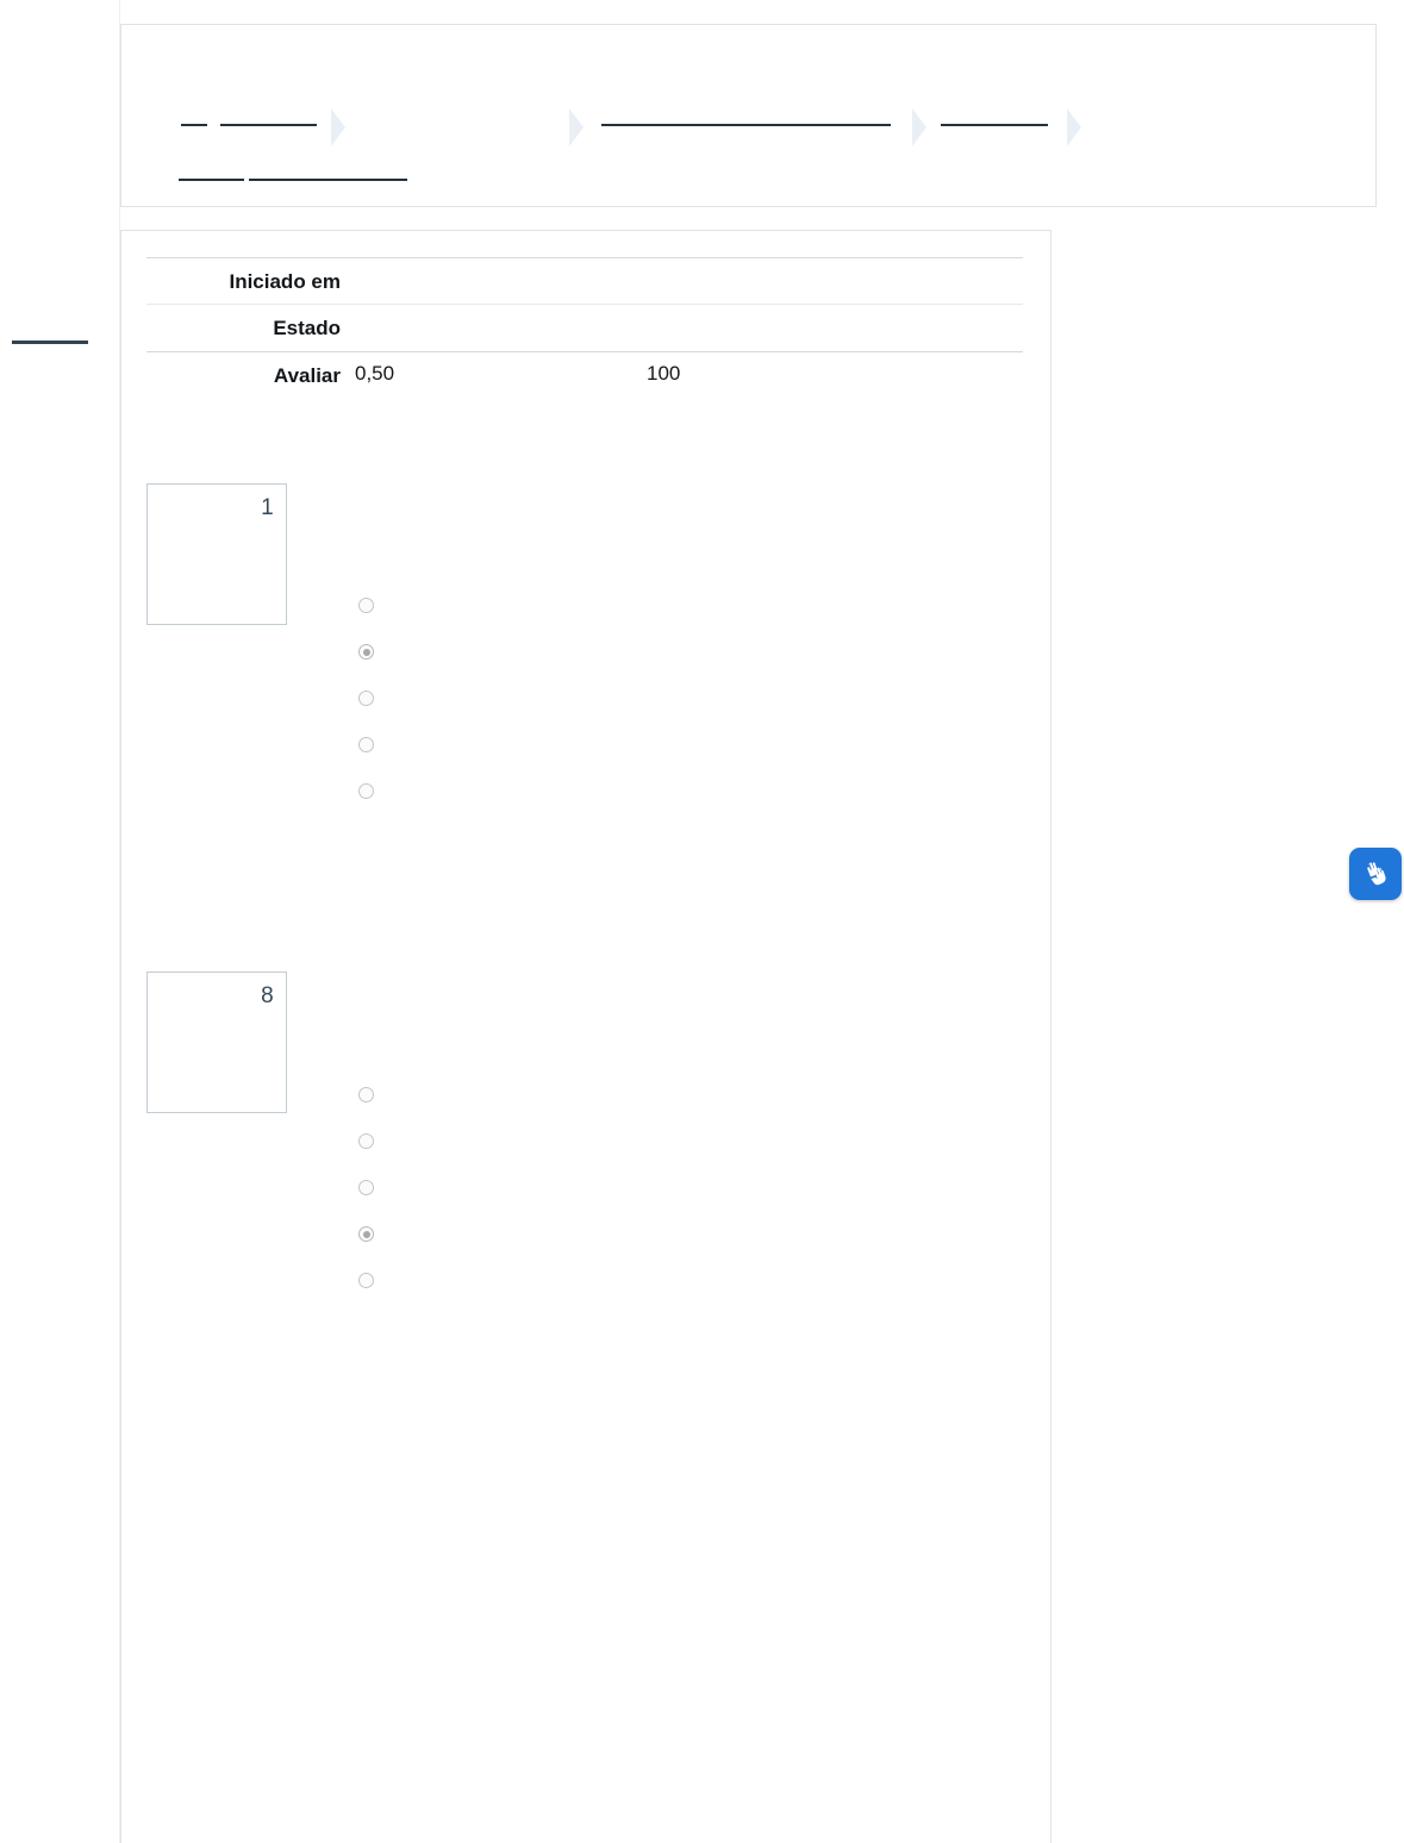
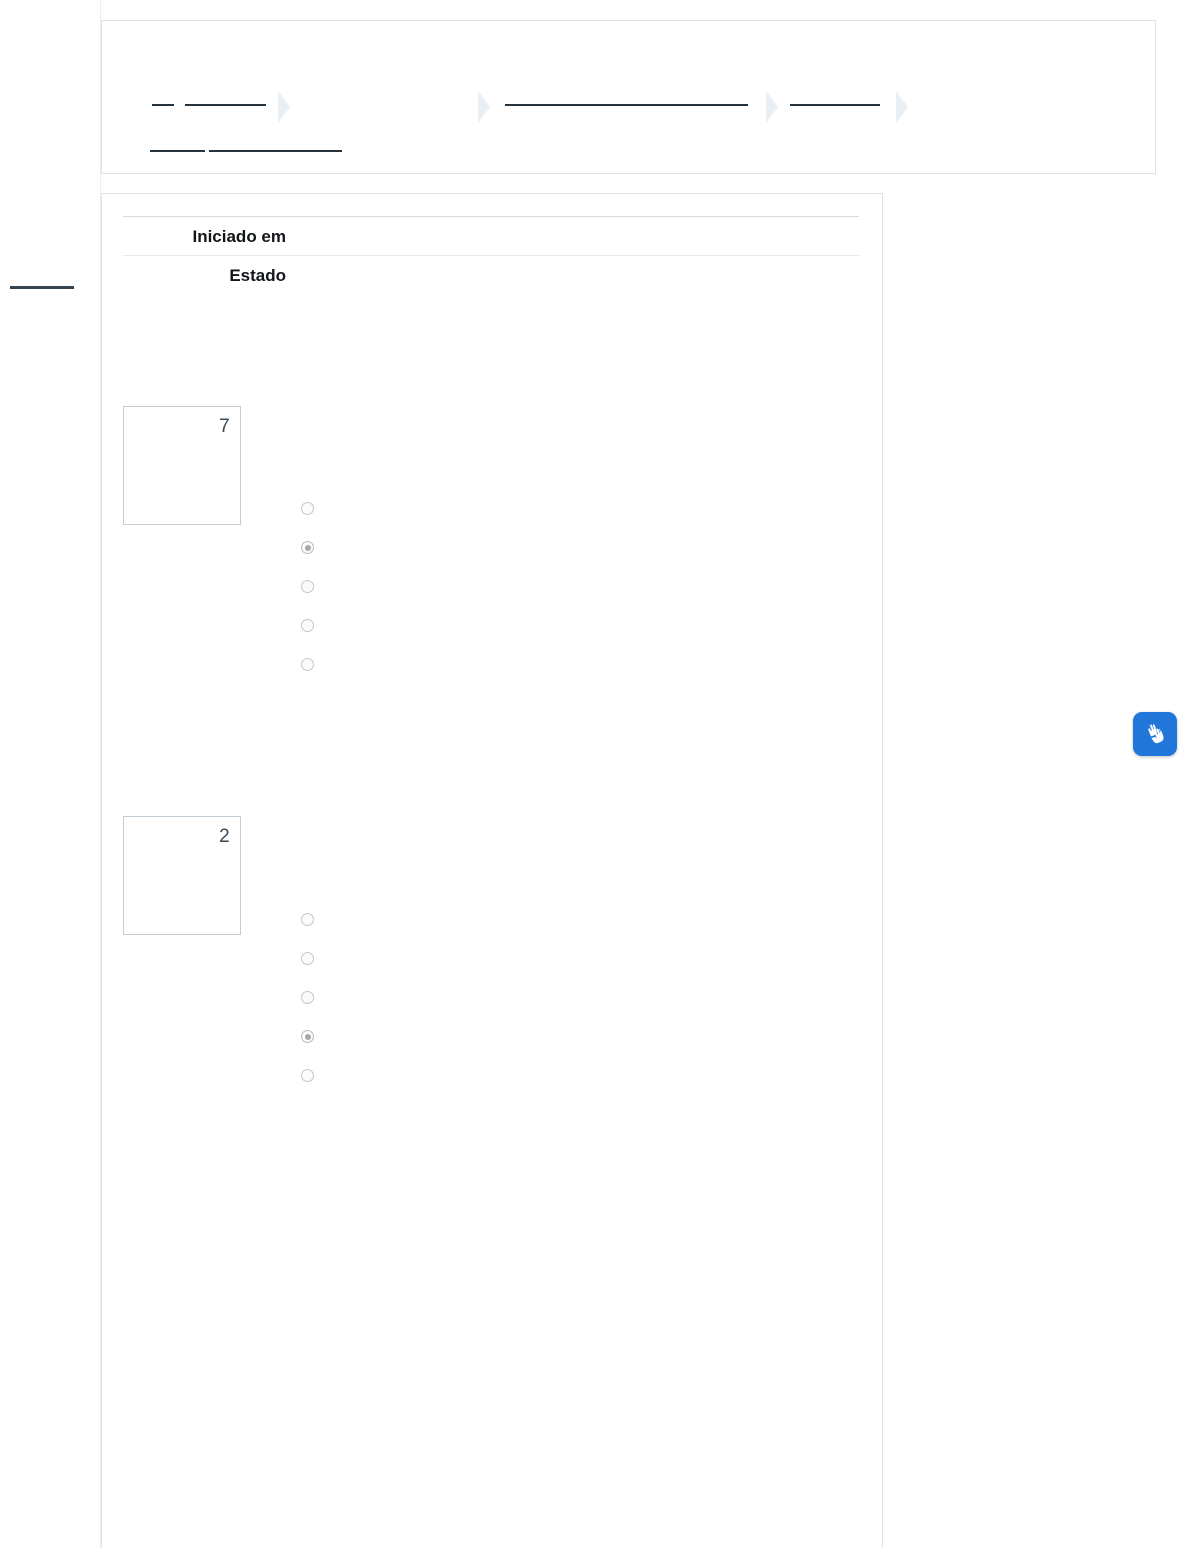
  Iniciado em
  Estado
- Avaliar	0,50	100
- 1
+ 7
- 8
+ 2
